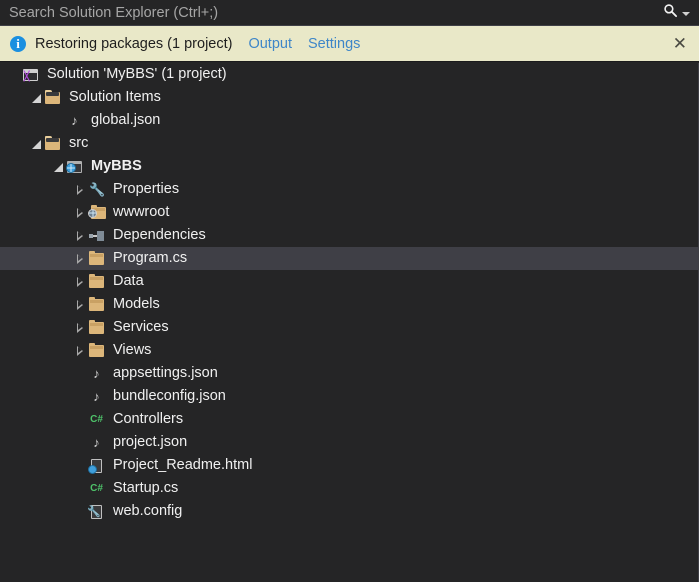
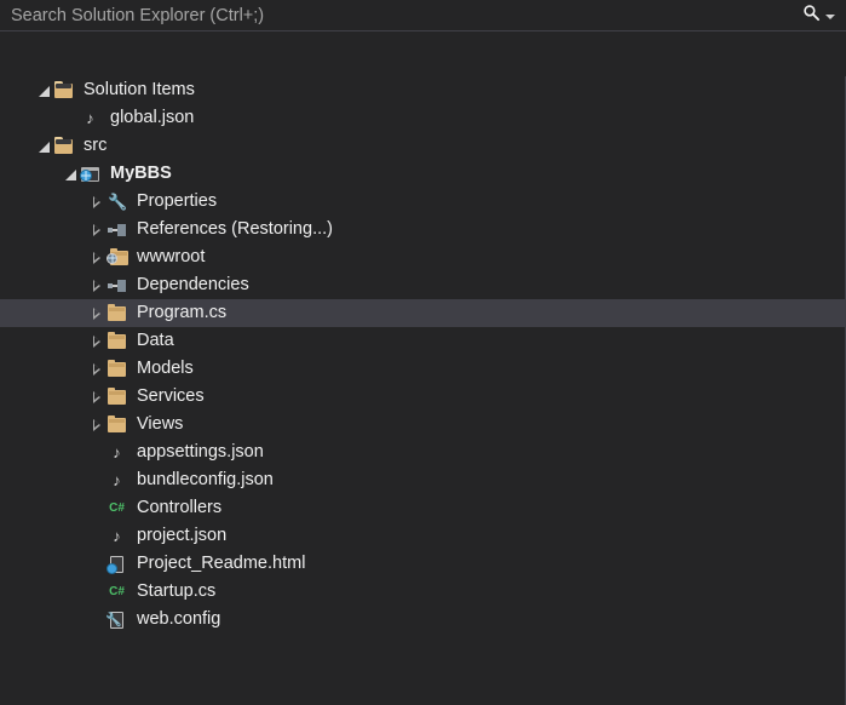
  Search Solution Explorer (Ctrl+;)
- i
- Restoring packages (1 project)
- Output
- Settings
- ✕
- ╳
- Solution 'MyBBS' (1 project)
  Solution Items
  ♪
  global.json
  src
  MyBBS
  🔧
  Properties
+ References (Restoring...)
  wwwroot
  Dependencies
  Program.cs
  Data
  Models
  Services
  Views
  ♪
  appsettings.json
  ♪
  bundleconfig.json
  C#
  Controllers
  ♪
  project.json
  Project_Readme.html
  C#
  Startup.cs
  🔧
  web.config
